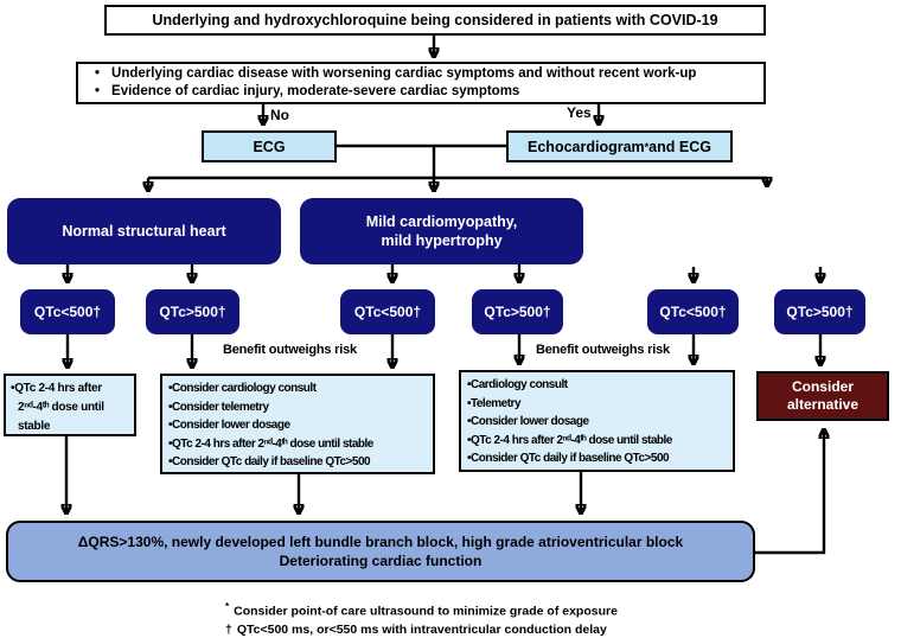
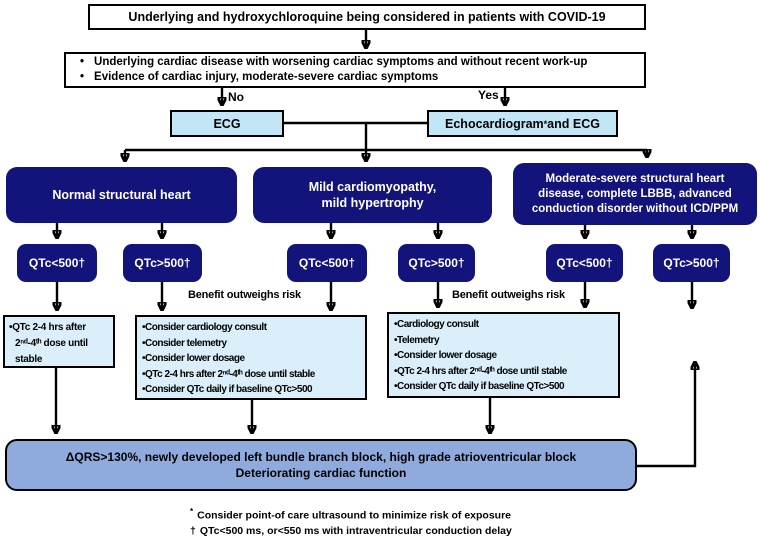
  Underlying and hydroxychloroquine being considered in patients with COVID-19
  Underlying cardiac disease with worsening cardiac symptoms and without recent work-up
  Evidence of cardiac injury, moderate-severe cardiac symptoms
  No
  Yes
  ECG
  Echocardiogram
  *
  and ECG
  Normal structural heart
  Mild cardiomyopathy,
  mild hypertrophy
+ Moderate-severe structural heart
+ disease, complete LBBB, advanced
+ conduction disorder without ICD/PPM
  QTc<500†
  QTc>500†
  QTc<500†
  QTc>500†
  QTc<500†
  QTc>500†
  Benefit outweighs risk
  Benefit outweighs risk
  •QTc 2-4 hrs after
  2ⁿᵈ-4ᵗʰ dose until
  stable
  •Consider cardiology consult
  •Consider telemetry
  •Consider lower dosage
  •QTc 2-4 hrs after 2ⁿᵈ-4ᵗʰ dose until stable
  •Consider QTc daily if baseline QTc>500
  •Cardiology consult
  •Telemetry
  •Consider lower dosage
  •QTc 2-4 hrs after 2ⁿᵈ-4ᵗʰ dose until stable
  •Consider QTc daily if baseline QTc>500
- Consider
- alternative
  ΔQRS>130%, newly developed left bundle branch block, high grade atrioventricular block
  Deteriorating cardiac function
- * Consider point-of care ultrasound to minimize grade of exposure
+ * Consider point-of care ultrasound to minimize risk of exposure
  † QTc<500 ms, or<550 ms with intraventricular conduction delay
